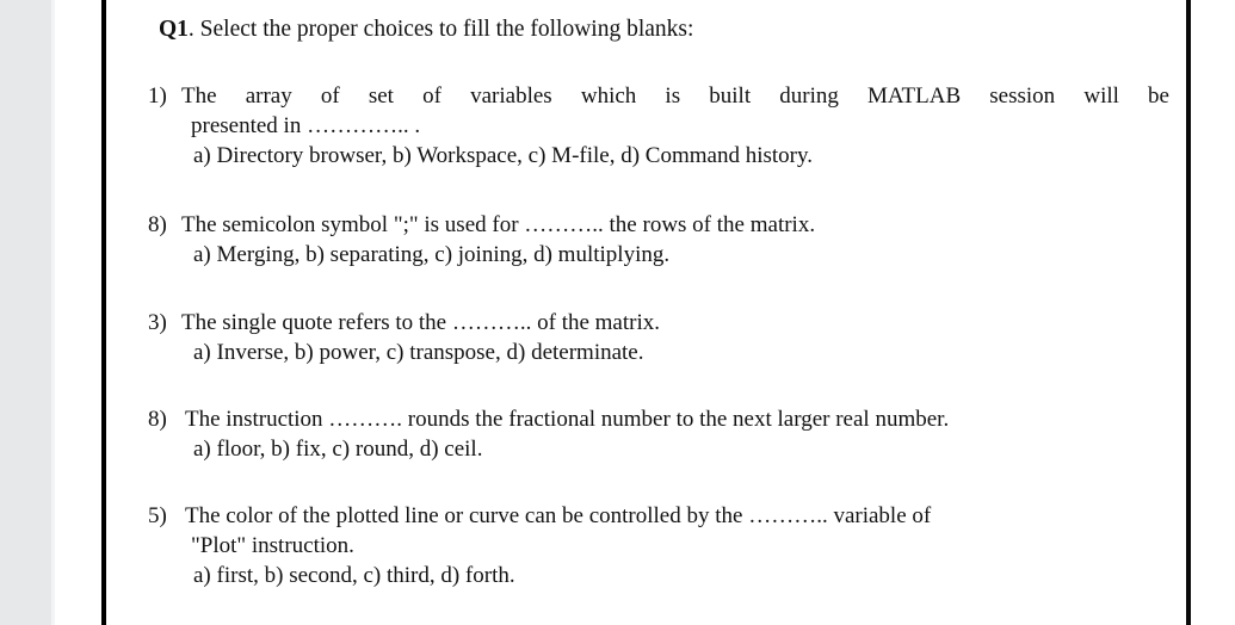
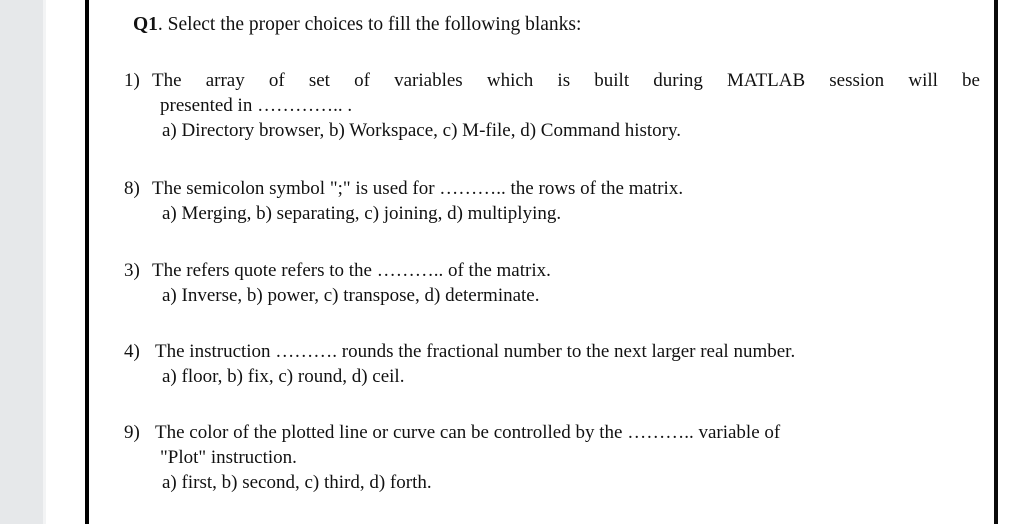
  Q1. Select the proper choices to fill the following blanks:
  1) The array of set of variables which is built during MATLAB session will be
  presented in ………….. .
  a) Directory browser, b) Workspace, c) M-file, d) Command history.
  8) The semicolon symbol ";" is used for ……….. the rows of the matrix.
  a) Merging, b) separating, c) joining, d) multiplying.
- 3) The single quote refers to the ……….. of the matrix.
+ 3) The refers quote refers to the ……….. of the matrix.
  a) Inverse, b) power, c) transpose, d) determinate.
- 8) The instruction ………. rounds the fractional number to the next larger real number.
+ 4) The instruction ………. rounds the fractional number to the next larger real number.
  a) floor, b) fix, c) round, d) ceil.
- 5) The color of the plotted line or curve can be controlled by the ……….. variable of
+ 9) The color of the plotted line or curve can be controlled by the ……….. variable of
  "Plot" instruction.
  a) first, b) second, c) third, d) forth.
